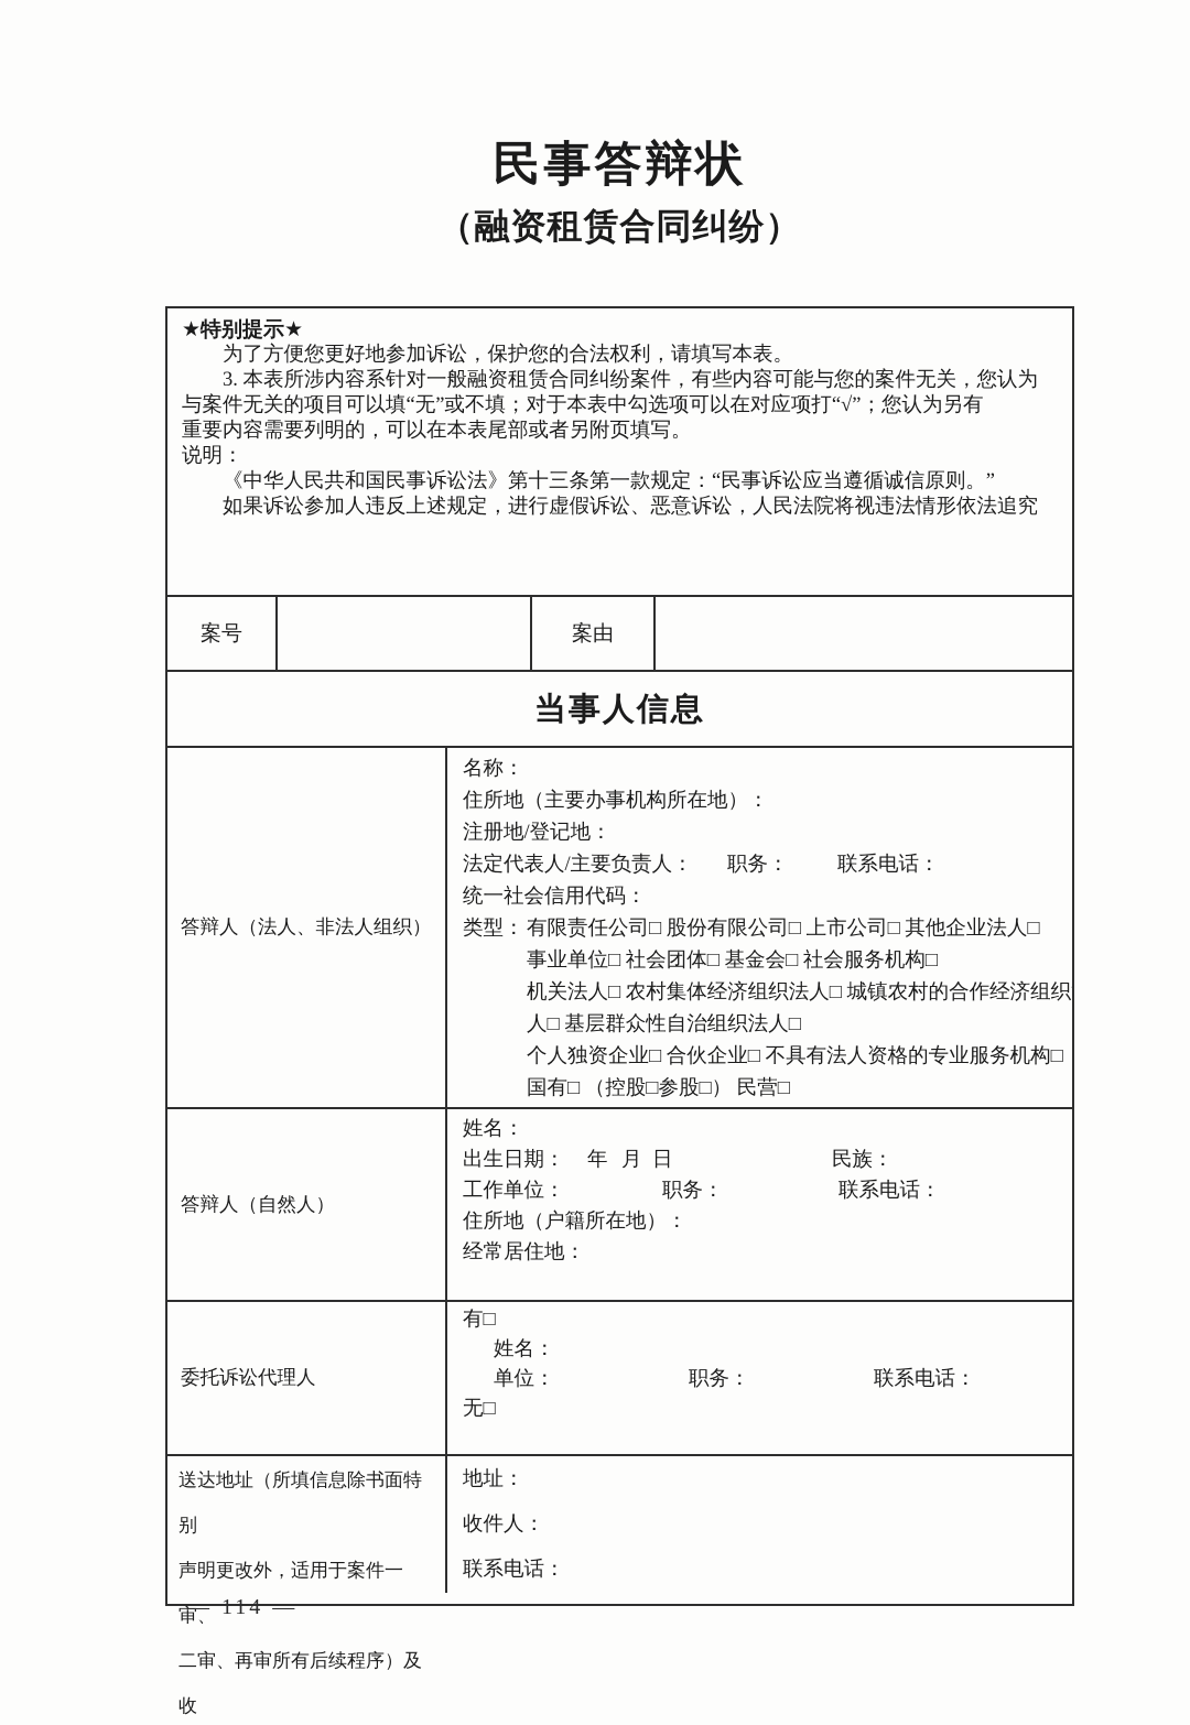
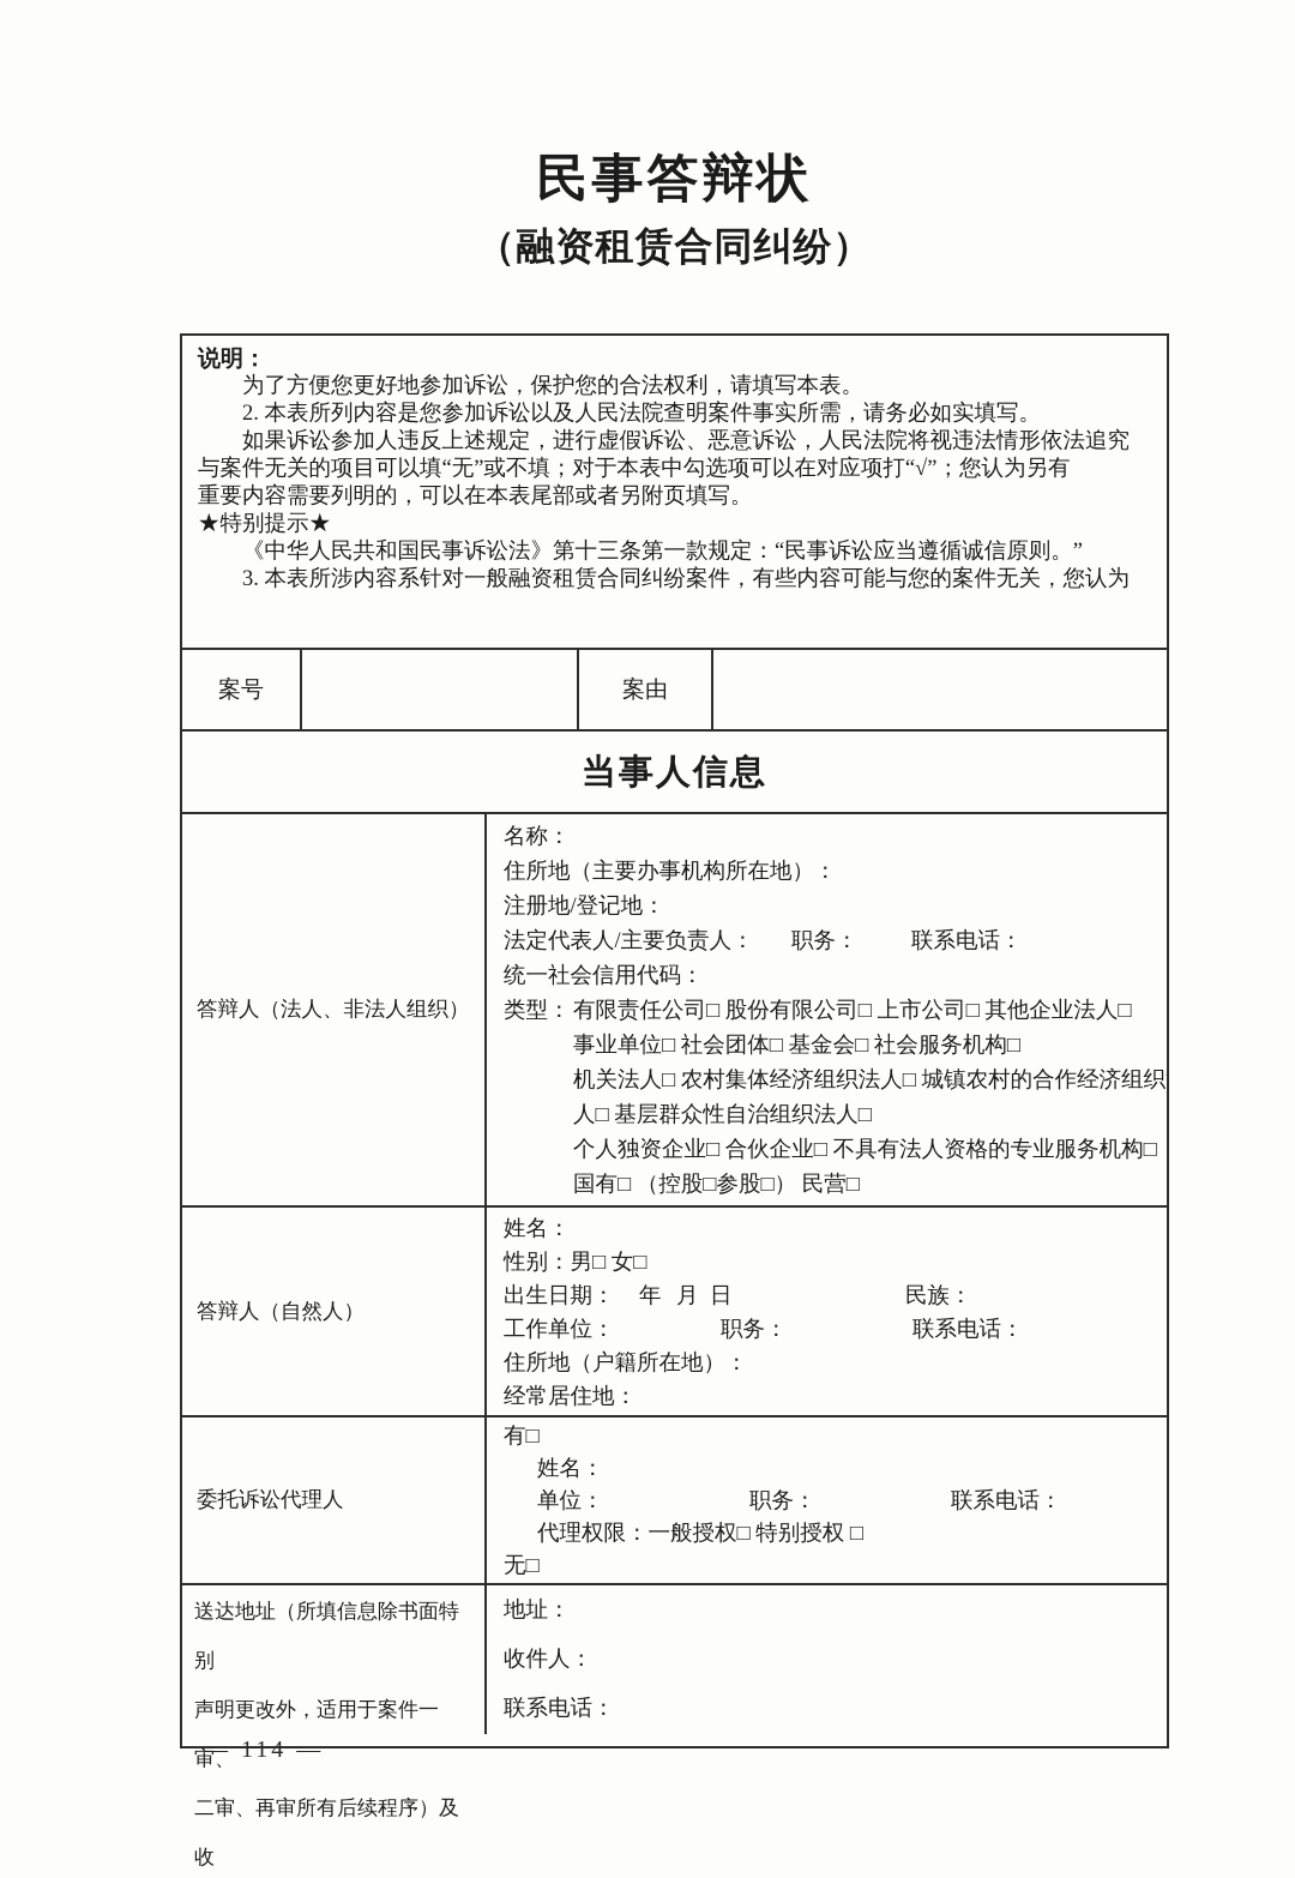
  民事答辩状
  （融资租赁合同纠纷）
- ★特别提示★
+ 说明：
  为了方便您更好地参加诉讼，保护您的合法权利，请填写本表。
+ 2. 本表所列内容是您参加诉讼以及人民法院查明案件事实所需，请务必如实填写。
- 3. 本表所涉内容系针对一般融资租赁合同纠纷案件，有些内容可能与您的案件无关，您认为
+ 如果诉讼参加人违反上述规定，进行虚假诉讼、恶意诉讼，人民法院将视违法情形依法追究
  与案件无关的项目可以填“无”或不填；对于本表中勾选项可以在对应项打“√”；您认为另有
  重要内容需要列明的，可以在本表尾部或者另附页填写。
- 说明：
+ ★特别提示★
  《中华人民共和国民事诉讼法》第十三条第一款规定：“民事诉讼应当遵循诚信原则。”
- 如果诉讼参加人违反上述规定，进行虚假诉讼、恶意诉讼，人民法院将视违法情形依法追究
+ 3. 本表所涉内容系针对一般融资租赁合同纠纷案件，有些内容可能与您的案件无关，您认为
  案号
  案由
  当事人信息
  答辩人（法人、非法人组织）
  名称：
  住所地（主要办事机构所在地）：
  注册地/登记地：
  法定代表人/主要负责人： 职务： 联系电话：
  统一社会信用代码：
  类型：
  有限责任公司□ 股份有限公司□ 上市公司□ 其他企业法人□
  事业单位□ 社会团体□ 基金会□ 社会服务机构□
  机关法人□ 农村集体经济组织法人□ 城镇农村的合作经济组织
  人□ 基层群众性自治组织法人□
  个人独资企业□ 合伙企业□ 不具有法人资格的专业服务机构□
  国有□ （控股□参股□） 民营□
  答辩人（自然人）
  姓名：
+ 性别：男□ 女□
  出生日期： 年 月 日 民族：
  工作单位： 职务： 联系电话：
  住所地（户籍所在地）：
  经常居住地：
  委托诉讼代理人
  有□
  姓名：
  单位： 职务： 联系电话：
+ 代理权限：一般授权□ 特别授权 □
  无□
  送达地址（所填信息除书面特别
  声明更改外，适用于案件一审、
  二审、再审所有后续程序）及收
  地址：
  收件人：
  联系电话：
  — 114 —
